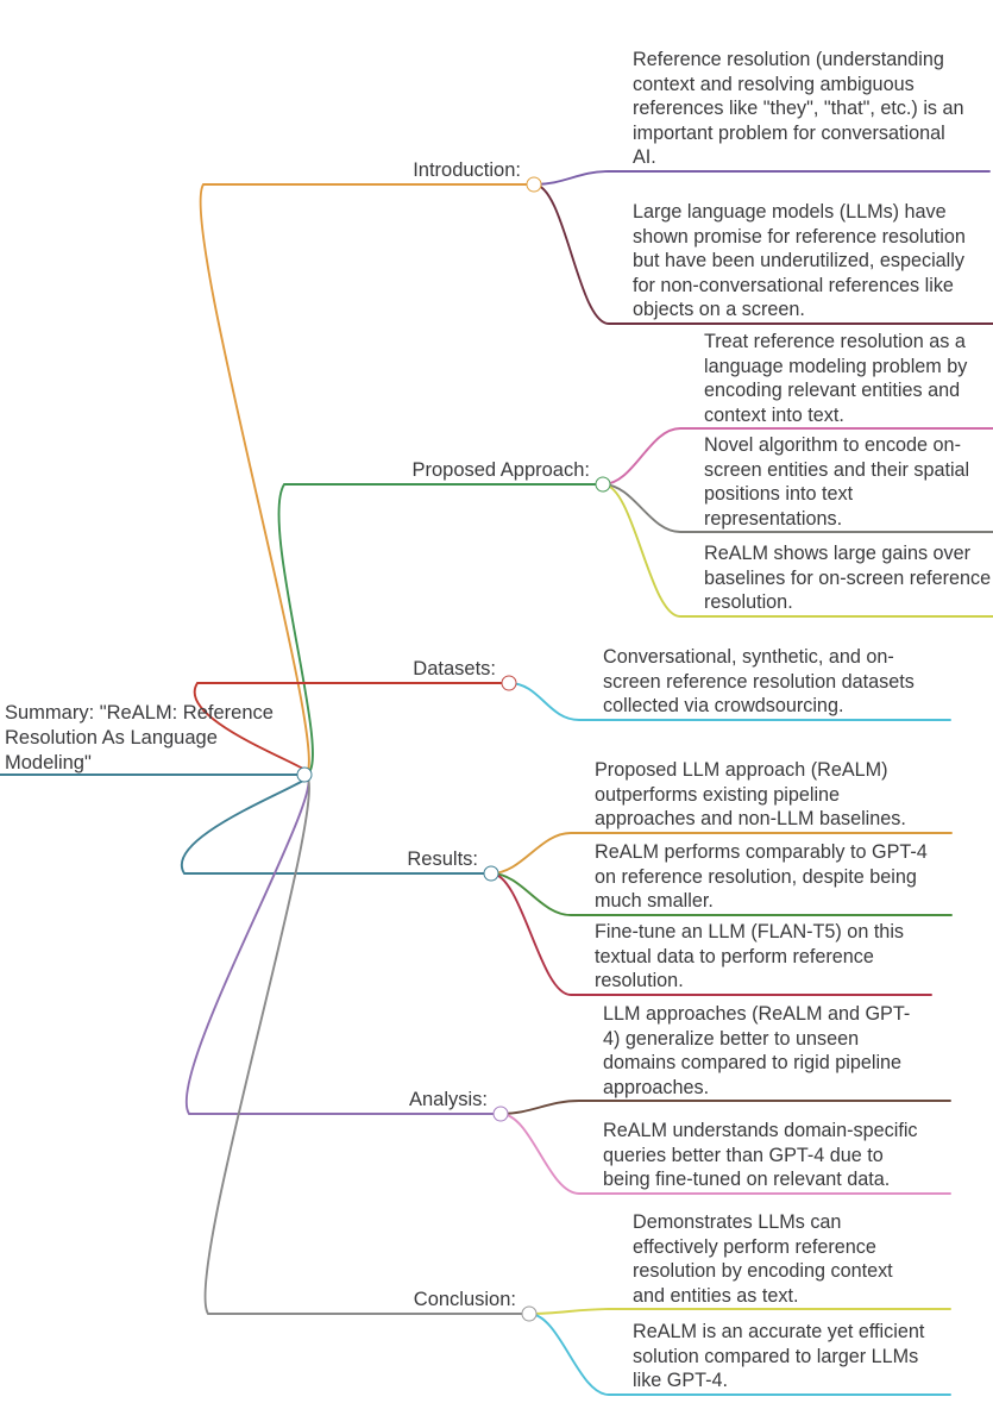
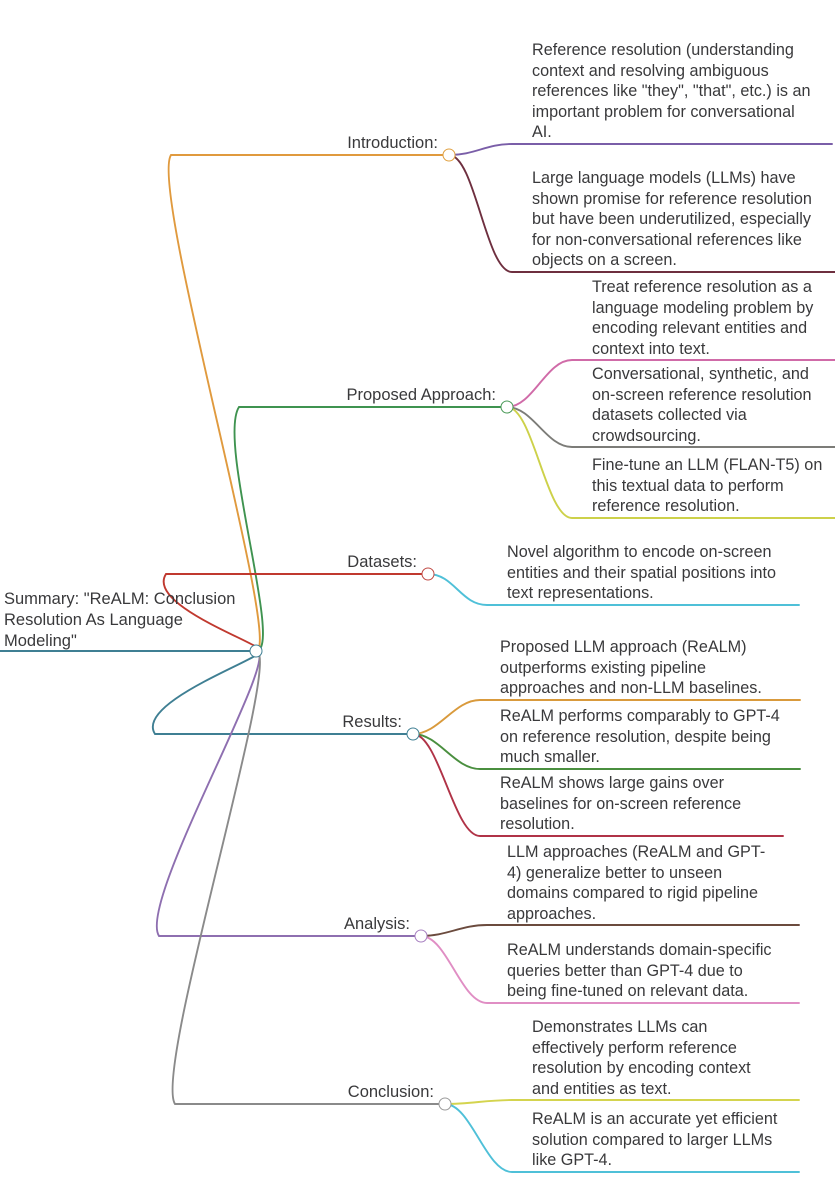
- Summary: "ReALM: Reference Resolution As Language Modeling"
+ Summary: "ReALM: Conclusion Resolution As Language Modeling"
  Introduction:
  Proposed Approach:
  Datasets:
  Results:
  Analysis:
  Conclusion:
  Reference resolution (understanding context and resolving ambiguous references like "they", "that", etc.) is an important problem for conversational AI.
  Large language models (LLMs) have shown promise for reference resolution but have been underutilized, especially for non-conversational references like objects on a screen.
  Treat reference resolution as a language modeling problem by encoding relevant entities and context into text.
- Novel algorithm to encode on-screen entities and their spatial positions into text representations.
+ Conversational, synthetic, and on-screen reference resolution datasets collected via crowdsourcing.
- ReALM shows large gains over baselines for on-screen reference resolution.
+ Fine-tune an LLM (FLAN-T5) on this textual data to perform reference resolution.
- Conversational, synthetic, and on-screen reference resolution datasets collected via crowdsourcing.
+ Novel algorithm to encode on-screen entities and their spatial positions into text representations.
  Proposed LLM approach (ReALM) outperforms existing pipeline approaches and non-LLM baselines.
  ReALM performs comparably to GPT-4 on reference resolution, despite being much smaller.
- Fine-tune an LLM (FLAN-T5) on this textual data to perform reference resolution.
+ ReALM shows large gains over baselines for on-screen reference resolution.
  LLM approaches (ReALM and GPT-4) generalize better to unseen domains compared to rigid pipeline approaches.
  ReALM understands domain-specific queries better than GPT-4 due to being fine-tuned on relevant data.
  Demonstrates LLMs can effectively perform reference resolution by encoding context and entities as text.
  ReALM is an accurate yet efficient solution compared to larger LLMs like GPT-4.
